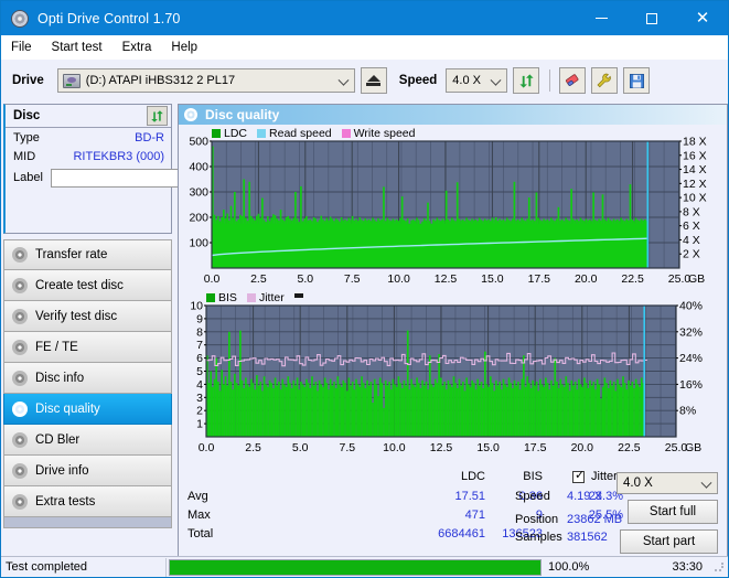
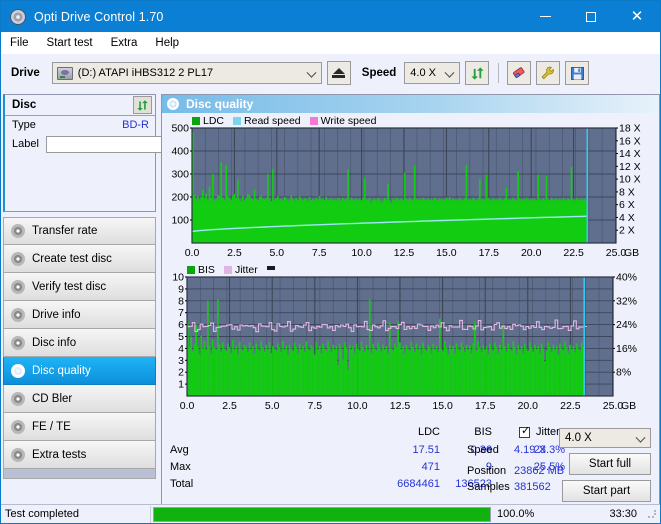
  Opti Drive Control 1.70
  ✕
  File
  Start test
  Extra
  Help
  Drive
  (D:) ATAPI iHBS312 2 PL17
  Speed
  4.0 X
  Disc
  Type
  BD-R
- MID
- RITEKBR3 (000)
  Label
  Transfer rate
  Create test disc
  Verify test disc
- FE / TE
+ Drive info
  Disc info
  Disc quality
  CD Bler
- Drive info
+ FE / TE
  Extra tests
  Disc quality
  LDC
  Read speed
  Write speed
  100
  200
  300
  400
  500
  2 X
  4 X
  6 X
  8 X
  10 X
  12 X
  14 X
  16 X
  18 X
  0.0
  2.5
  5.0
  7.5
  10.0
  12.5
  15.0
  17.5
  20.0
  22.5
  25.0
  GB
  BIS
  Jitter
  1
  2
  3
  4
  5
  6
  7
  8
  9
  10
  8%
  16%
  24%
  32%
  40%
  0.0
  2.5
  5.0
  7.5
  10.0
  12.5
  15.0
  17.5
  20.0
  22.5
  25.0
  GB
  LDC
  BIS
  Avg
  17.51
  0.36
  Max
  471
  9
  Total
  6684461
  136523
  ✓
  Jitter
  23.3%
  25.5%
  Speed
  4.19 X
  Position
  23862 MB
  Samples
  381562
  4.0 X
  Start full
  Start part
  Test completed
  100.0%
  33:30
